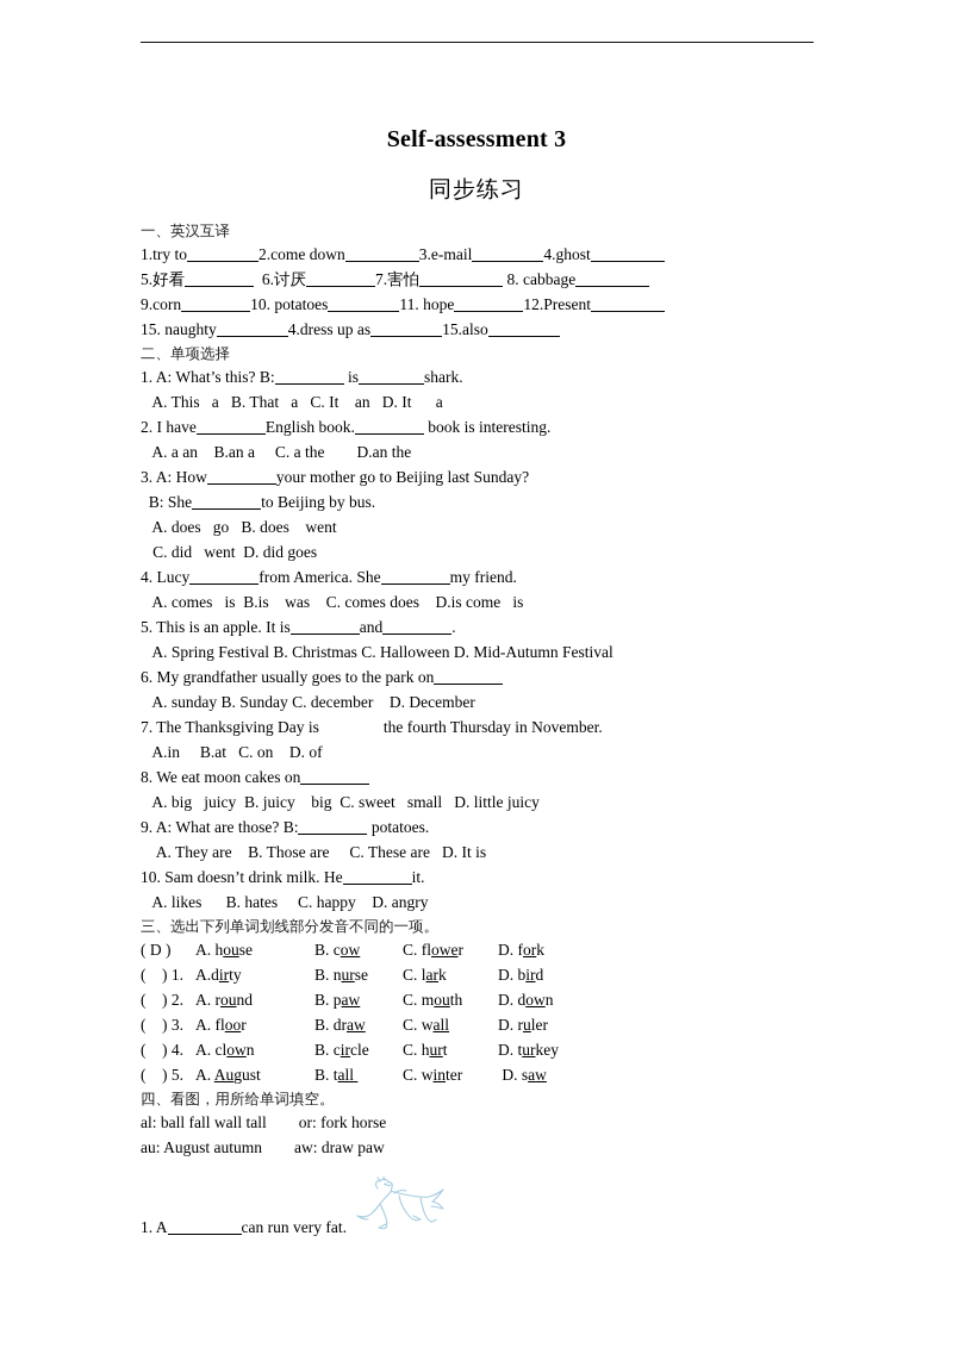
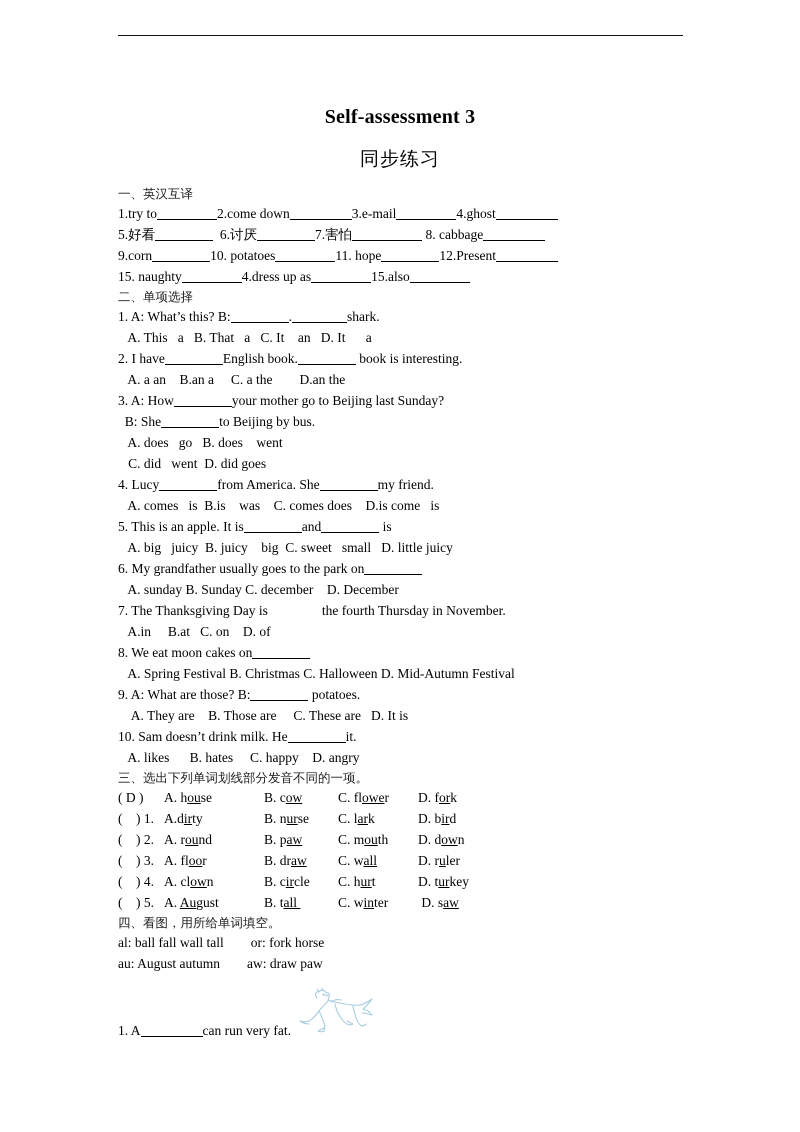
  Self-assessment 3
  同步练习
  一、英汉互译
  1.try to 2.come down 3.e-mail 4.ghost
  5.好看 6.讨厌 7.害怕 8. cabbage
  9.corn 10. potatoes 11. hope 12.Present
  15. naughty 4.dress up as 15.also
  二、单项选择
- 1. A: What’s this? B: is shark.
+ 1. A: What’s this? B: . shark.
  A. This a B. That a C. It an D. It a
  2. I have English book. book is interesting.
  A. a an B.an a C. a the D.an the
  3. A: How your mother go to Beijing last Sunday?
  B: She to Beijing by bus.
  A. does go B. does went
  C. did went D. did goes
  4. Lucy from America. She my friend.
  A. comes is B.is was C. comes does D.is come is
- 5. This is an apple. It is and .
+ 5. This is an apple. It is and is
- A. Spring Festival B. Christmas C. Halloween D. Mid-Autumn Festival
+ A. big juicy B. juicy big C. sweet small D. little juicy
  6. My grandfather usually goes to the park on
  A. sunday B. Sunday C. december D. December
  7. The Thanksgiving Day is the fourth Thursday in November.
  A.in B.at C. on D. of
  8. We eat moon cakes on
- A. big juicy B. juicy big C. sweet small D. little juicy
+ A. Spring Festival B. Christmas C. Halloween D. Mid-Autumn Festival
  9. A: What are those? B: potatoes.
  A. They are B. Those are C. These are D. It is
  10. Sam doesn’t drink milk. He it.
  A. likes B. hates C. happy D. angry
  三、选出下列单词划线部分发音不同的一项。
  ( D )
  A. house
  B. cow
  C. flower
  D. fork
  ( ) 1.
  A.dirty
  B. nurse
  C. lark
  D. bird
  ( ) 2.
  A. round
  B. paw
  C. mouth
  D. down
  ( ) 3.
  A. floor
  B. draw
  C. wall
  D. ruler
  ( ) 4.
  A. clown
  B. circle
  C. hurt
  D. turkey
  ( ) 5.
  A. August
  B. tall
  C. winter
  D. saw
  四、看图，用所给单词填空。
  al: ball fall wall tall or: fork horse
  au: August autumn aw: draw paw
  1. A can run very fat.
